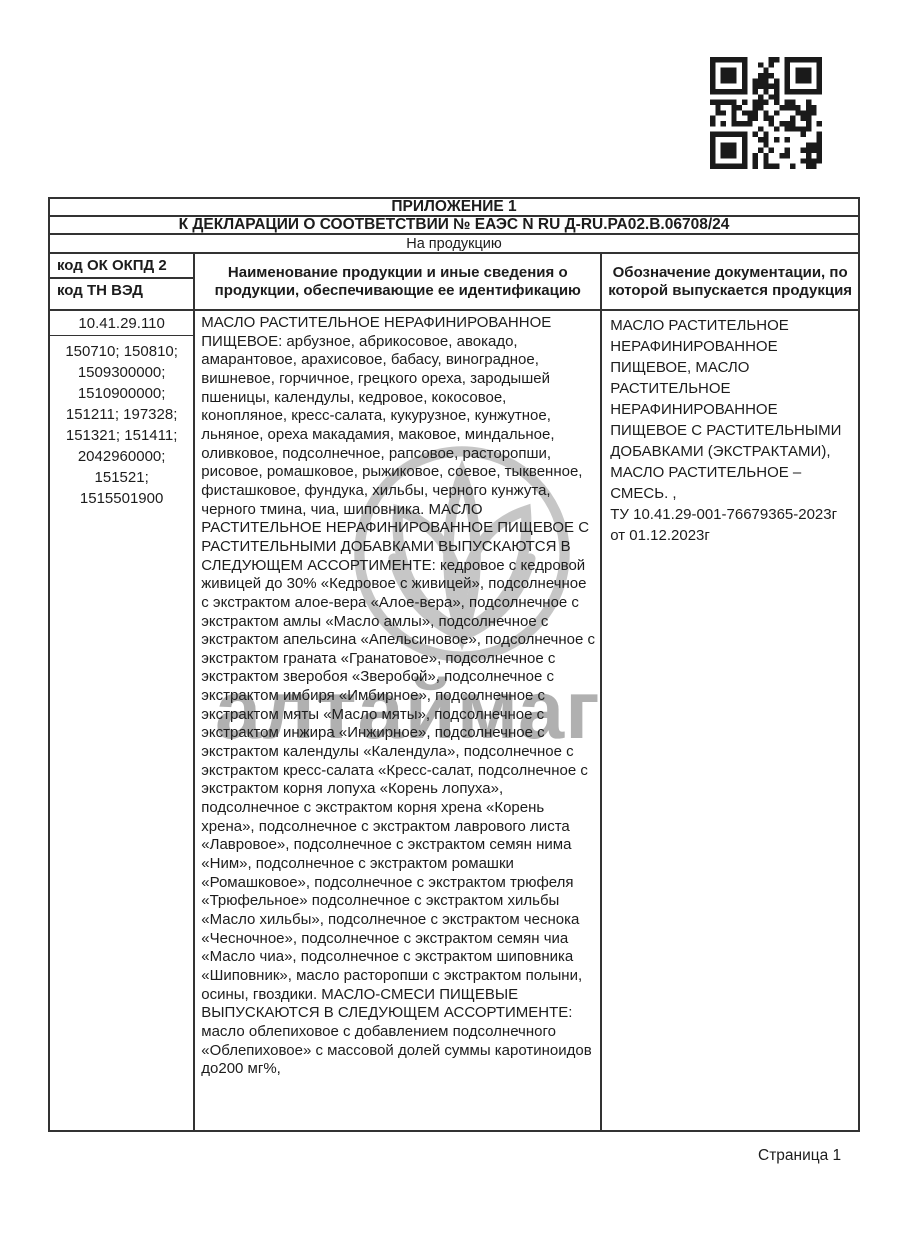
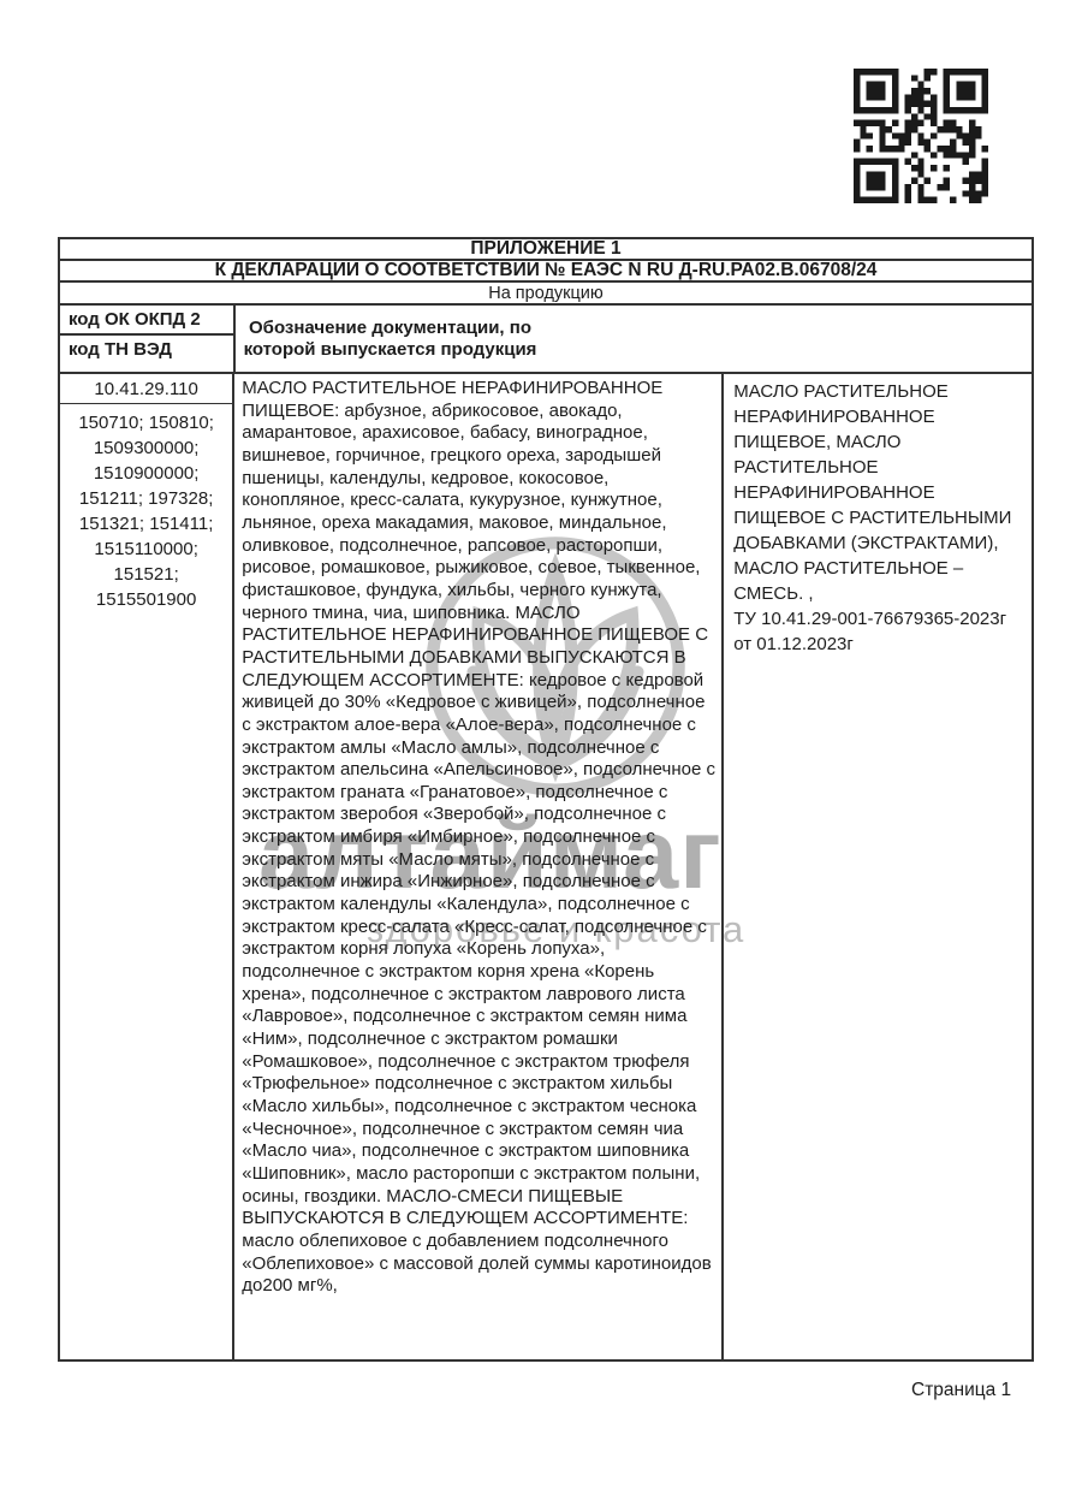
  алтаймаг
+ здоровье и красота
  ПРИЛОЖЕНИЕ 1
  К ДЕКЛАРАЦИИ О СООТВЕТСТВИИ № ЕАЭС N RU Д-RU.РА02.В.06708/24
  На продукцию
  код ОК ОКПД 2
  код ТН ВЭД
- Наименование продукции и иные сведения о продукции, обеспечивающие ее идентификацию
  Обозначение документации, по которой выпускается продукция
  10.41.29.110
  150710; 150810;
  1509300000;
  1510900000;
  151211; 197328;
  151321; 151411;
- 2042960000;
+ 1515110000;
  151521;
  1515501900
  МАСЛО РАСТИТЕЛЬНОЕ НЕРАФИНИРОВАННОЕ ПИЩЕВОЕ: арбузное, абрикосовое, авокадо, амарантовое, арахисовое, бабасу, виноградное, вишневое, горчичное, грецкого ореха, зародышей пшеницы, календулы, кедровое, кокосовое, конопляное, кресс-салата, кукурузное, кунжутное, льняное, ореха макадамия, маковое, миндальное, оливковое, подсолнечное, рапсовое, расторопши, рисовое, ромашковое, рыжиковое, соевое, тыквенное, фисташковое, фундука, хильбы, черного кунжута, черного тмина, чиа, шиповника. МАСЛО РАСТИТЕЛЬНОЕ НЕРАФИНИРОВАННОЕ ПИЩЕВОЕ С РАСТИТЕЛЬНЫМИ ДОБАВКАМИ ВЫПУСКАЮТСЯ В СЛЕДУЮЩЕМ АССОРТИМЕНТЕ: кедровое с кедровой живицей до 30% «Кедровое с живицей», подсолнечное с экстрактом алое-вера «Алое-вера», подсолнечное с экстрактом амлы «Масло амлы», подсолнечное с экстрактом апельсина «Апельсиновое», подсолнечное с экстрактом граната «Гранатовое», подсолнечное с экстрактом зверобоя «Зверобой», подсолнечное с экстрактом имбиря «Имбирное», подсолнечное с экстрактом мяты «Масло мяты», подсолнечное с экстрактом инжира «Инжирное», подсолнечное с экстрактом календулы «Календула», подсолнечное с экстрактом кресс-салата «Кресс-салат, подсолнечное с экстрактом корня лопуха «Корень лопуха», подсолнечное с экстрактом корня хрена «Корень хрена», подсолнечное с экстрактом лаврового листа «Лавровое», подсолнечное с экстрактом семян нима «Ним», подсолнечное с экстрактом ромашки «Ромашковое», подсолнечное с экстрактом трюфеля «Трюфельное» подсолнечное с экстрактом хильбы «Масло хильбы», подсолнечное с экстрактом чеснока «Чесночное», подсолнечное с экстрактом семян чиа «Масло чиа», подсолнечное с экстрактом шиповника «Шиповник», масло расторопши с экстрактом полыни, осины, гвоздики. МАСЛО-СМЕСИ ПИЩЕВЫЕ ВЫПУСКАЮТСЯ В СЛЕДУЮЩЕМ АССОРТИМЕНТЕ: масло облепиховое с добавлением подсолнечного «Облепиховое» с массовой долей суммы каротиноидов до200 мг%,
  МАСЛО РАСТИТЕЛЬНОЕ НЕРАФИНИРОВАННОЕ ПИЩЕВОЕ, МАСЛО РАСТИТЕЛЬНОЕ НЕРАФИНИРОВАННОЕ ПИЩЕВОЕ С РАСТИТЕЛЬНЫМИ ДОБАВКАМИ (ЭКСТРАКТАМИ), МАСЛО РАСТИТЕЛЬНОЕ – СМЕСЬ. ,
  ТУ 10.41.29-001-76679365-2023г
  от 01.12.2023г
  Страница 1
